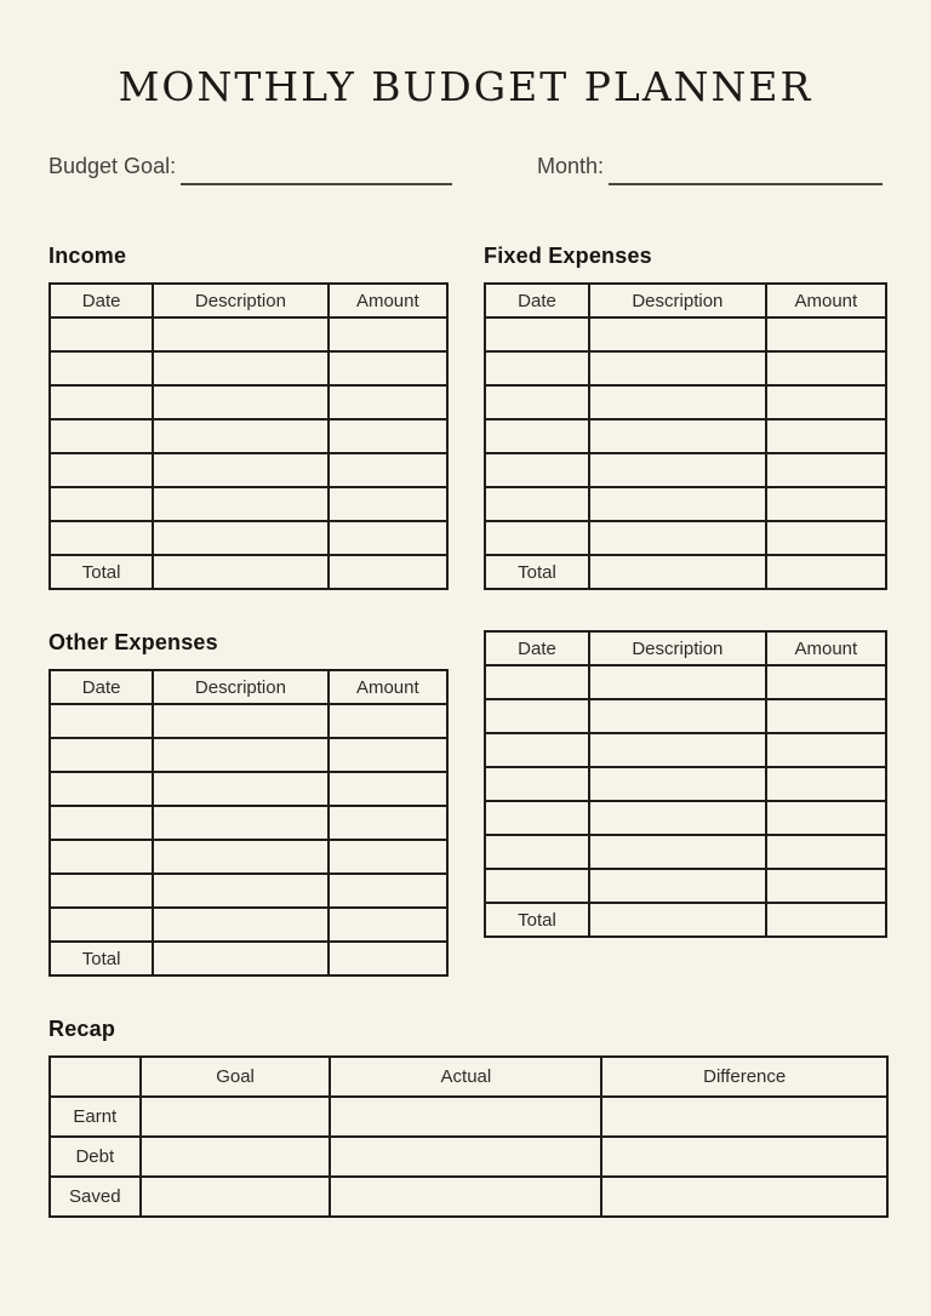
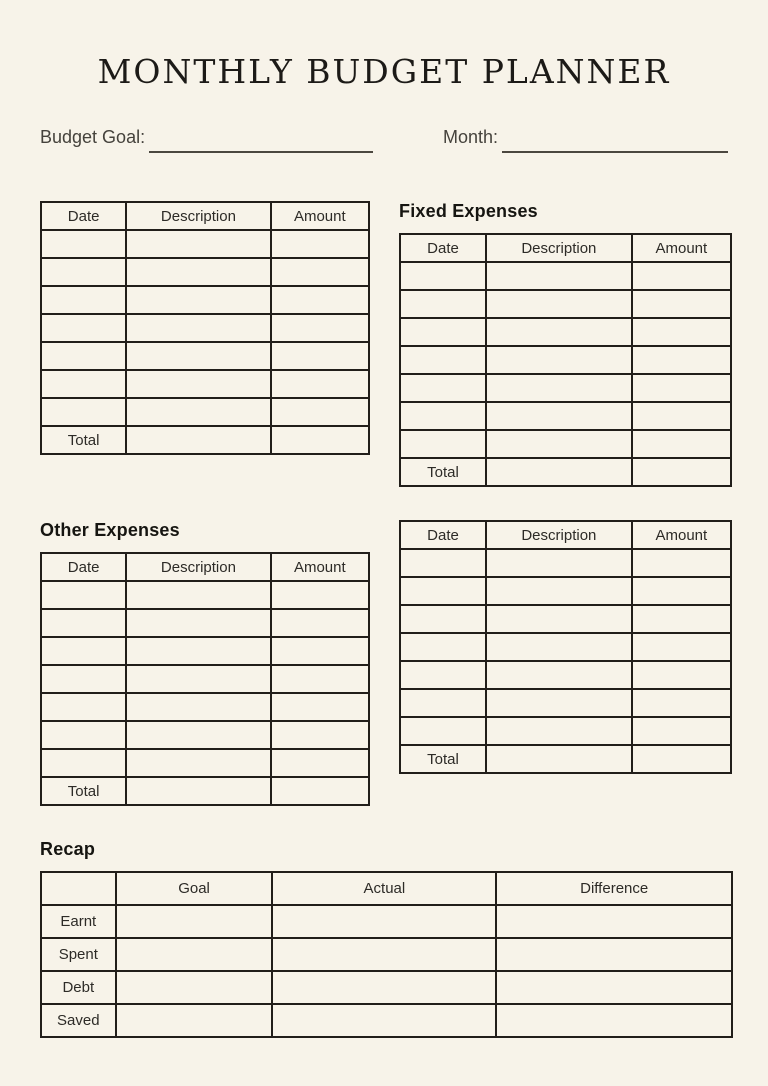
  MONTHLY BUDGET PLANNER
  Budget Goal:
  Month:
- Income
  Date	Description	Amount
  Total
  Fixed Expenses
  Date	Description	Amount
  Total
  Other Expenses
  Date	Description	Amount
  Total
  Date	Description	Amount
  Total
  Recap
  	Goal	Actual	Difference
  Earnt
+ Spent
  Debt
  Saved
